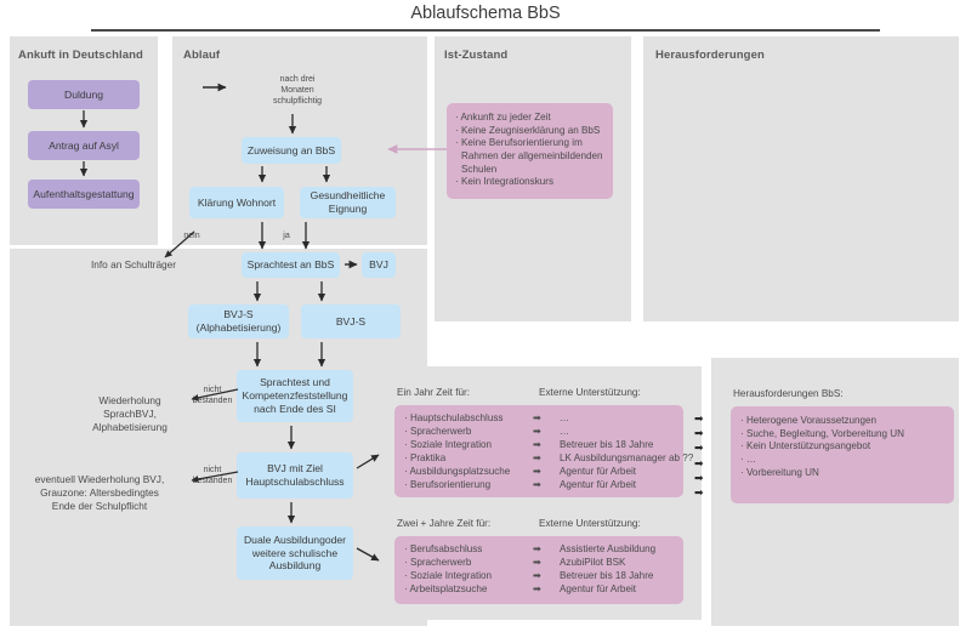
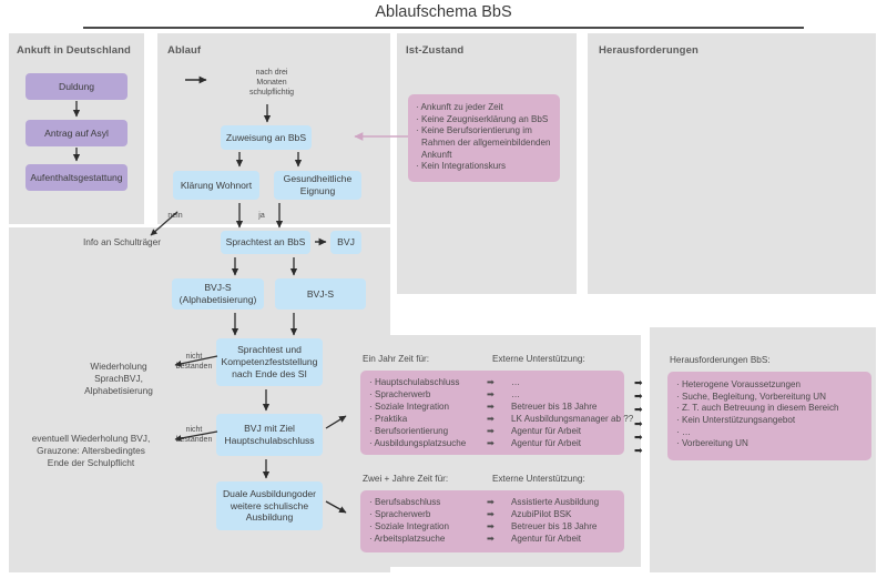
  Ablaufschema BbS
  Ankuft in Deutschland
  Ablauf
  Ist-Zustand
  Herausforderungen
  Duldung
  Antrag auf Asyl
  Aufenthaltsgestattung
  Zuweisung an BbS
  Klärung Wohnort
  Gesundheitliche
  Eignung
  Sprachtest an BbS
  BVJ
  BVJ-S
  (Alphabetisierung)
  BVJ-S
  Sprachtest und
  Kompetenzfeststellung
  nach Ende des SI
  BVJ mit Ziel
  Hauptschulabschluss
  Duale Ausbildungoder
  weitere schulische
  Ausbildung
  Info an Schulträger
  Wiederholung
  SprachBVJ,
  Alphabetisierung
  eventuell Wiederholung BVJ,
  Grauzone: Altersbedingtes
  Ende der Schulpflicht
  · Ankunft zu jeder Zeit
  · Keine Zeugniserklärung an BbS
- · Keine Berufsorientierung im Rahmen der allgemeinbildenden Schulen
+ · Keine Berufsorientierung im Rahmen der allgemeinbildenden Ankunft
  · Kein Integrationskurs
  Ein Jahr Zeit für:
  Externe Unterstützung:
  · Hauptschulabschluss
  ➡
  …
  · Spracherwerb
  ➡
  …
  · Soziale Integration
  ➡
  Betreuer bis 18 Jahre
  · Praktika
  ➡
  LK Ausbildungsmanager ab ??
- · Ausbildungsplatzsuche
+ · Berufsorientierung
  ➡
  Agentur für Arbeit
- · Berufsorientierung
+ · Ausbildungsplatzsuche
  ➡
  Agentur für Arbeit
  Zwei + Jahre Zeit für:
  Externe Unterstützung:
  · Berufsabschluss
  ➡
  Assistierte Ausbildung
  · Spracherwerb
  ➡
  AzubiPilot BSK
  · Soziale Integration
  ➡
  Betreuer bis 18 Jahre
  · Arbeitsplatzsuche
  ➡
  Agentur für Arbeit
  ➡
  ➡
  ➡
  ➡
  ➡
  ➡
  Herausforderungen BbS:
  · Heterogene Voraussetzungen
  · Suche, Begleitung, Vorbereitung UN
+ · Z. T. auch Betreuung in diesem Bereich
  · Kein Unterstützungsangebot
  · …
  · Vorbereitung UN
